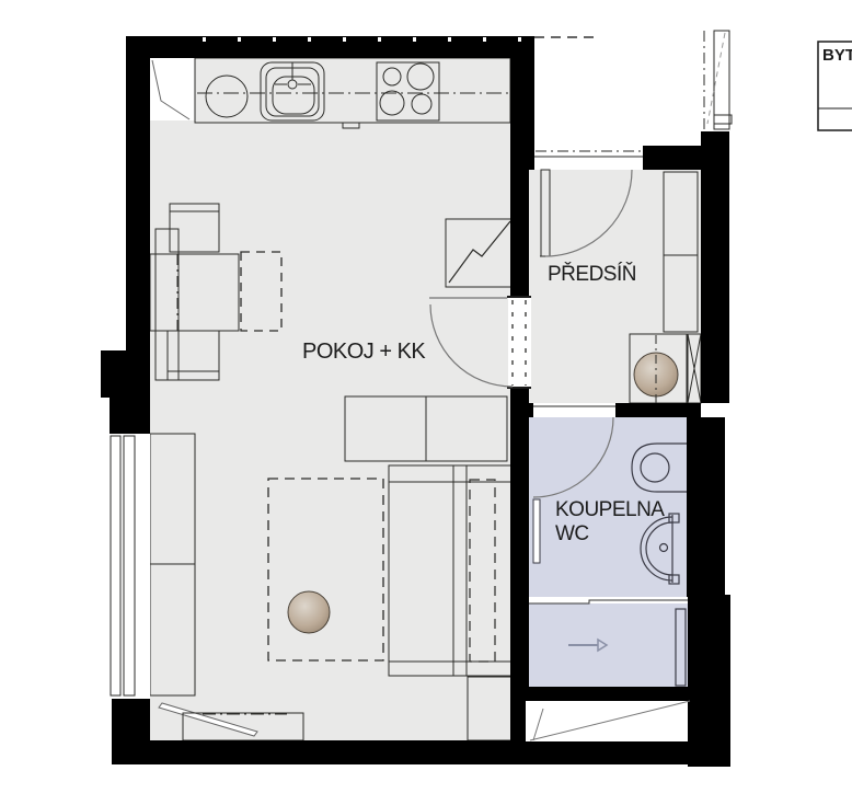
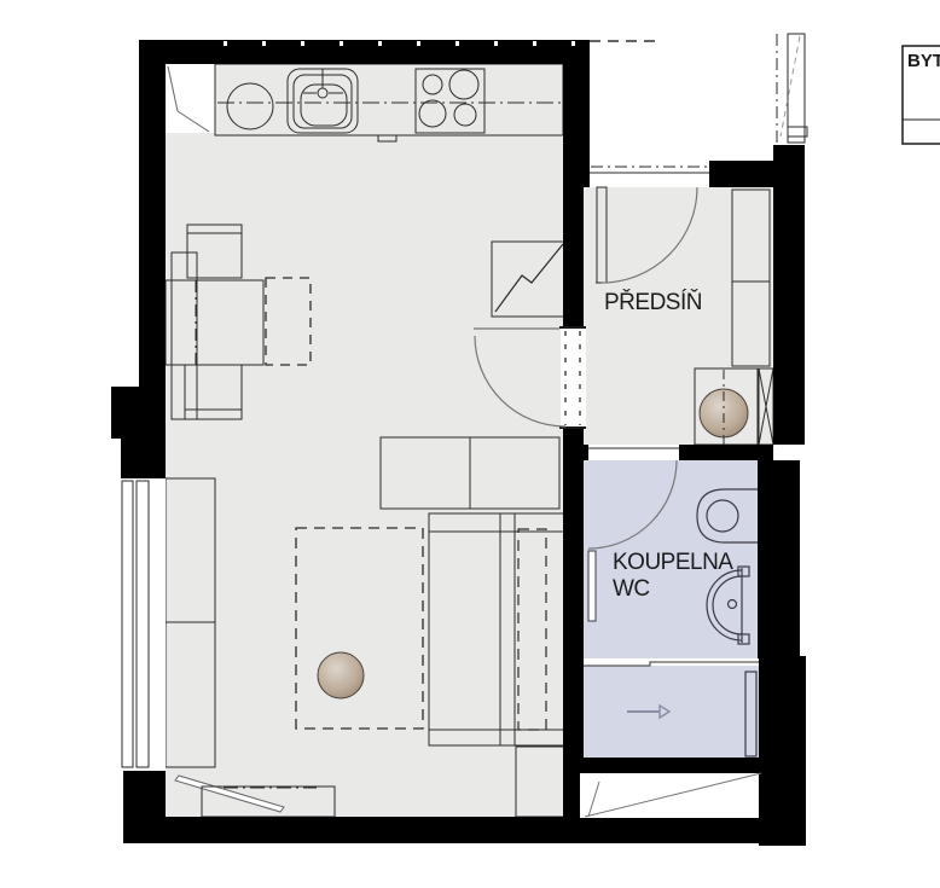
- POKOJ + KK
  PŘEDSÍŇ
  KOUPELNA
  WC
  BYT
